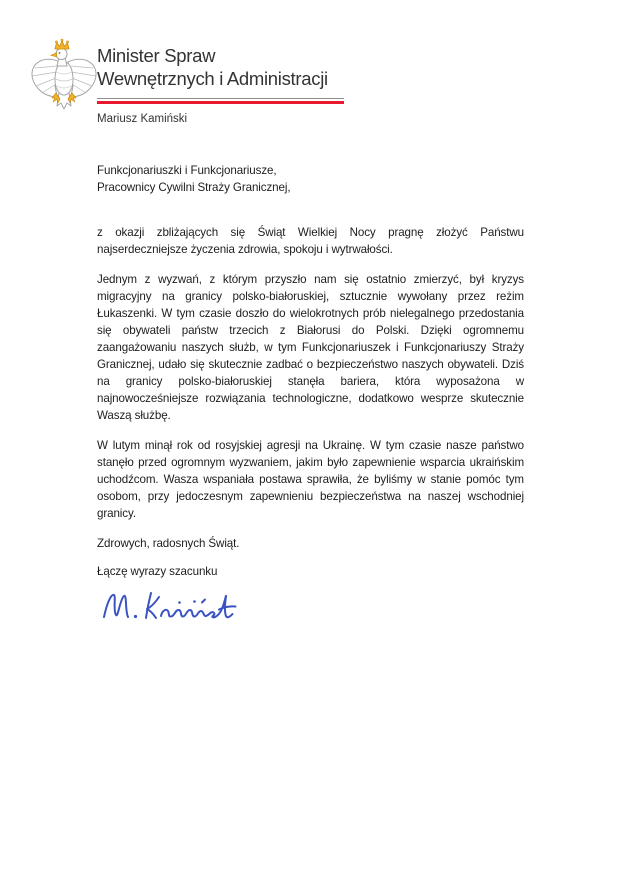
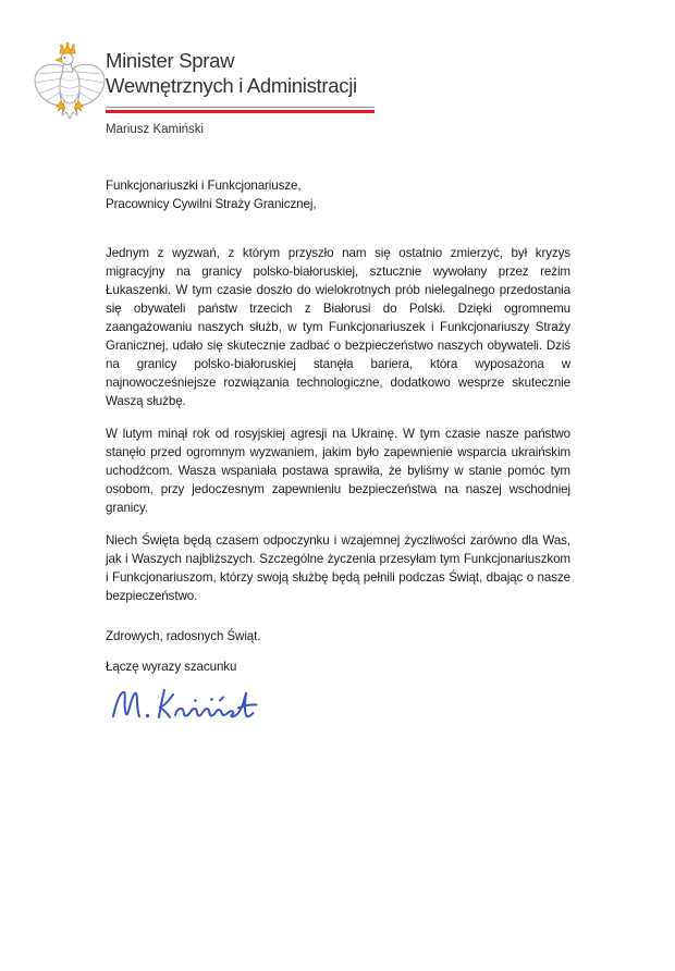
  Minister Spraw
  Wewnętrznych i Administracji
  Mariusz Kamiński
  Funkcjonariuszki i Funkcjonariusze,
  Pracownicy Cywilni Straży Granicznej,
- z okazji zbliżających się Świąt Wielkiej Nocy pragnę złożyć Państwu najserdeczniejsze życzenia zdrowia, spokoju i wytrwałości.
  Jednym z wyzwań, z którym przyszło nam się ostatnio zmierzyć, był kryzys migracyjny na granicy polsko-białoruskiej, sztucznie wywołany przez reżim Łukaszenki. W tym czasie doszło do wielokrotnych prób nielegalnego przedostania się obywateli państw trzecich z Białorusi do Polski. Dzięki ogromnemu zaangażowaniu naszych służb, w tym Funkcjonariuszek i Funkcjonariuszy Straży Granicznej, udało się skutecznie zadbać o bezpieczeństwo naszych obywateli. Dziś na granicy polsko-białoruskiej stanęła bariera, która wyposażona w najnowocześniejsze rozwiązania technologiczne, dodatkowo wesprze skutecznie Waszą służbę.
  W lutym minął rok od rosyjskiej agresji na Ukrainę. W tym czasie nasze państwo stanęło przed ogromnym wyzwaniem, jakim było zapewnienie wsparcia ukraińskim uchodźcom. Wasza wspaniała postawa sprawiła, że byliśmy w stanie pomóc tym osobom, przy jedoczesnym zapewnieniu bezpieczeństwa na naszej wschodniej granicy.
+ Niech Święta będą czasem odpoczynku i wzajemnej życzliwości zarówno dla Was, jak i Waszych najbliższych. Szczególne życzenia przesyłam tym Funkcjonariuszkom i Funkcjonariuszom, którzy swoją służbę będą pełnili podczas Świąt, dbając o nasze bezpieczeństwo.
  Zdrowych, radosnych Świąt.
  Łączę wyrazy szacunku
